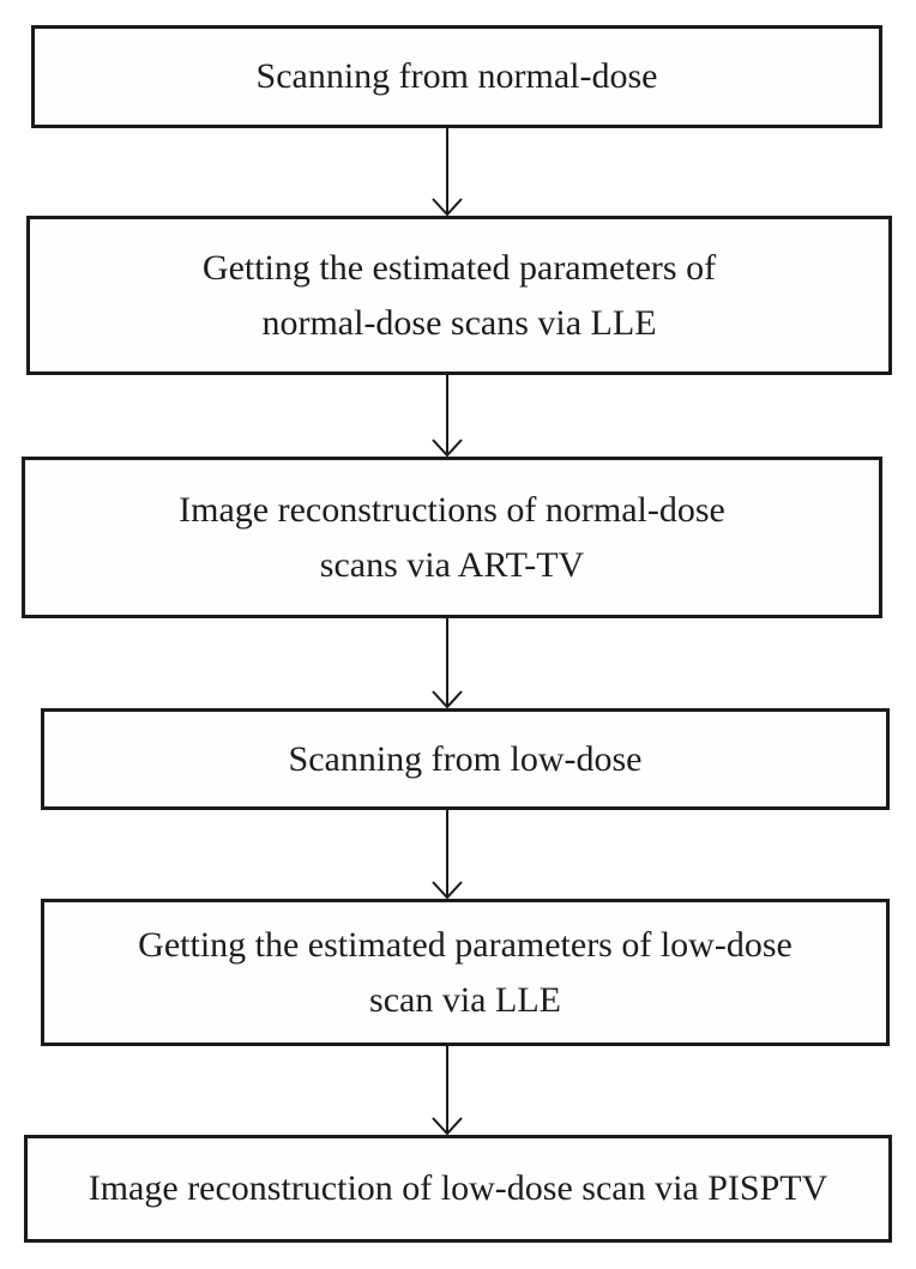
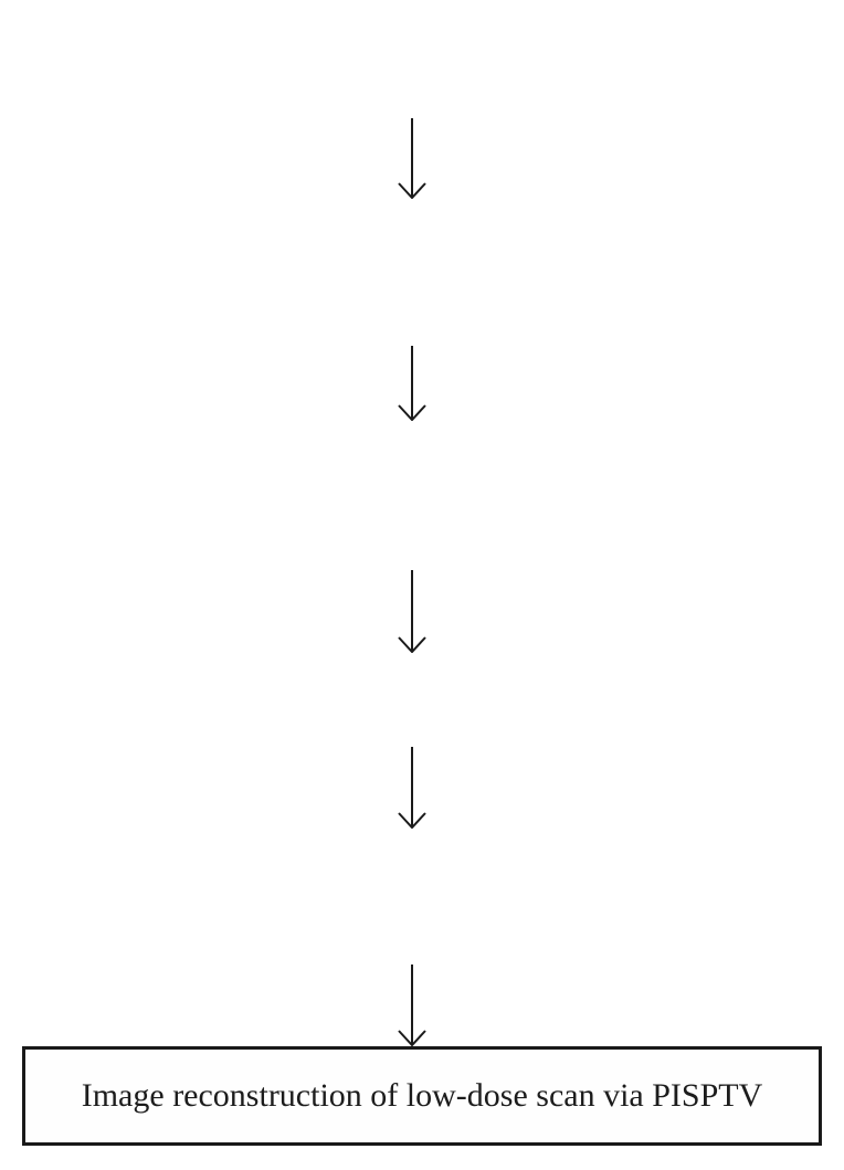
- Scanning from normal-dose
- Getting the estimated parameters of
- normal-dose scans via LLE
- Image reconstructions of normal-dose
- scans via ART-TV
- Scanning from low-dose
- Getting the estimated parameters of low-dose
- scan via LLE
  Image reconstruction of low-dose scan via PISPTV
